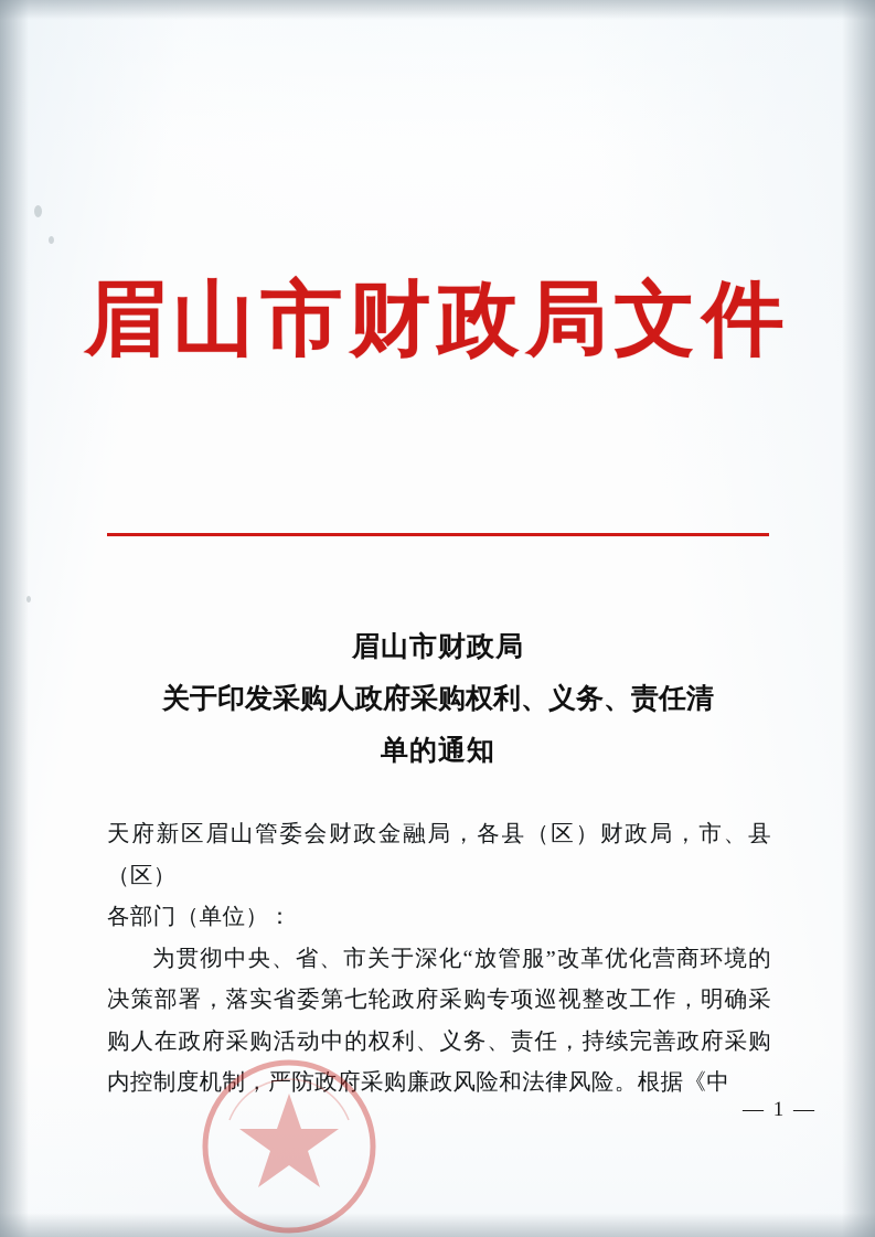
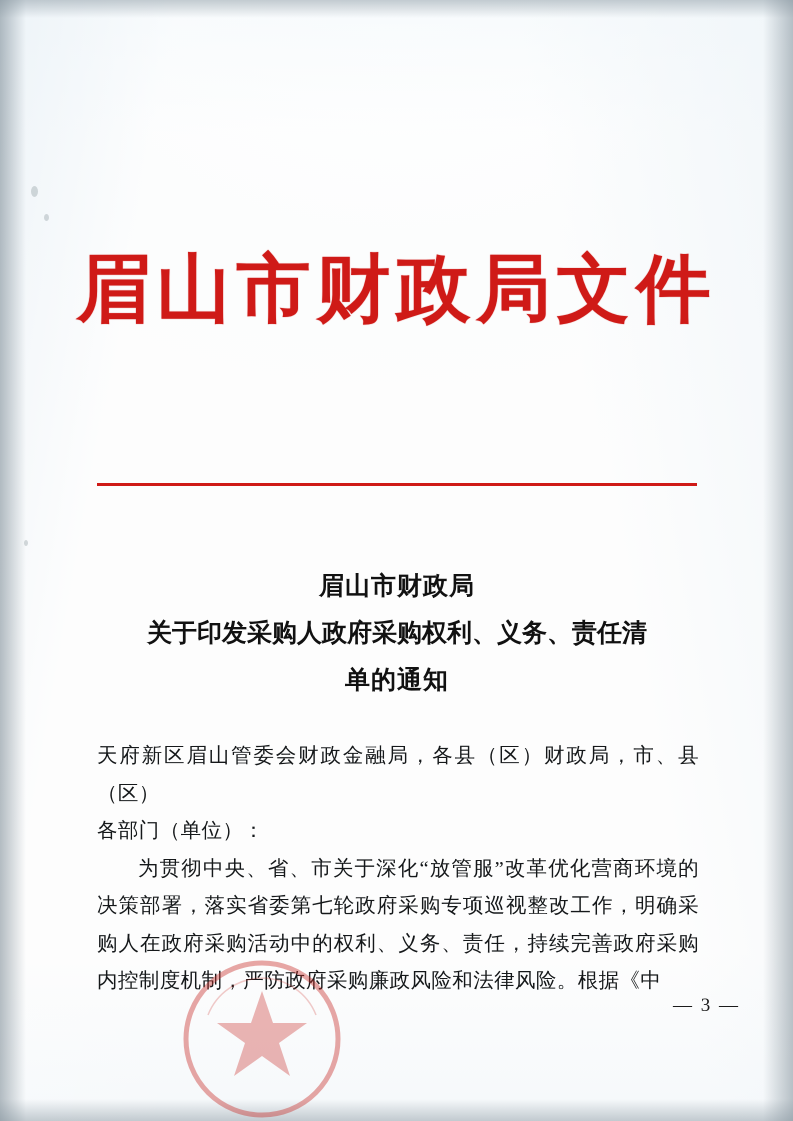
  眉山市财政局文件
  眉山市财政局
  关于印发采购人政府采购权利、义务、责任清
  单的通知
  天府新区眉山管委会财政金融局，各县（区）财政局，市、县（区）
  各部门（单位）：
  为贯彻中央、省、市关于深化“放管服”改革优化营商环境的决策部署，落实省委第七轮政府采购专项巡视整改工作，明确采购人在政府采购活动中的权利、义务、责任，持续完善政府采购内控制度机制，严防政府采购廉政风险和法律风险。根据《中
- — 1 —
+ — 3 —
